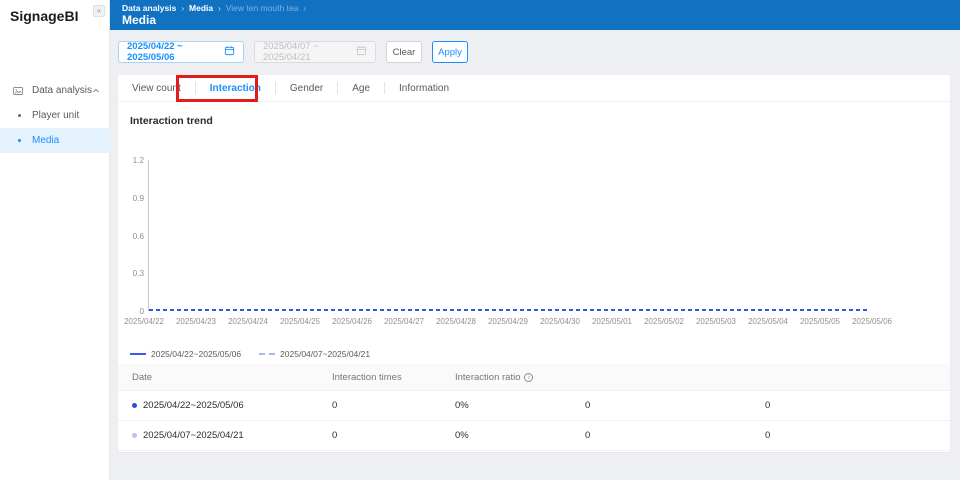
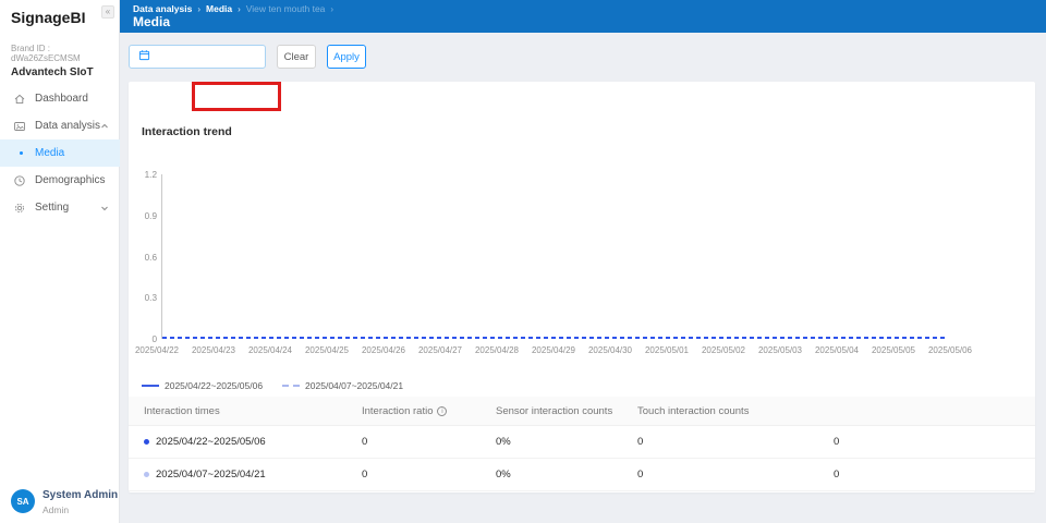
  SignageBI
  «
+ Brand ID : dWa26ZsECMSM
+ Advantech SIoT
+ Dashboard
  Data analysis
- Player unit
  Media
+ Demographics
+ Setting
+ SA
+ System Admin
+ Admin
  Data analysis
  ›
  Media
  ›
  View ten mouth tea
  ›
  Media
- 2025/04/22 ~ 2025/05/06
- 2025/04/07 ~ 2025/04/21
  Clear
  Apply
- View count
- Interaction
- Gender
- Age
- Information
  Interaction trend
  1.2
  0.9
  0.6
  0.3
  0
  2025/04/22
  2025/04/23
  2025/04/24
  2025/04/25
  2025/04/26
  2025/04/27
  2025/04/28
  2025/04/29
  2025/04/30
  2025/05/01
  2025/05/02
  2025/05/03
  2025/05/04
  2025/05/05
  2025/05/06
  2025/04/22~2025/05/06
  2025/04/07~2025/04/21
- Date
  Interaction times
  Interaction ratio
+ Sensor interaction counts
+ Touch interaction counts
  2025/04/22~2025/05/06
  0
  0%
  0
  0
  2025/04/07~2025/04/21
  0
  0%
  0
  0
